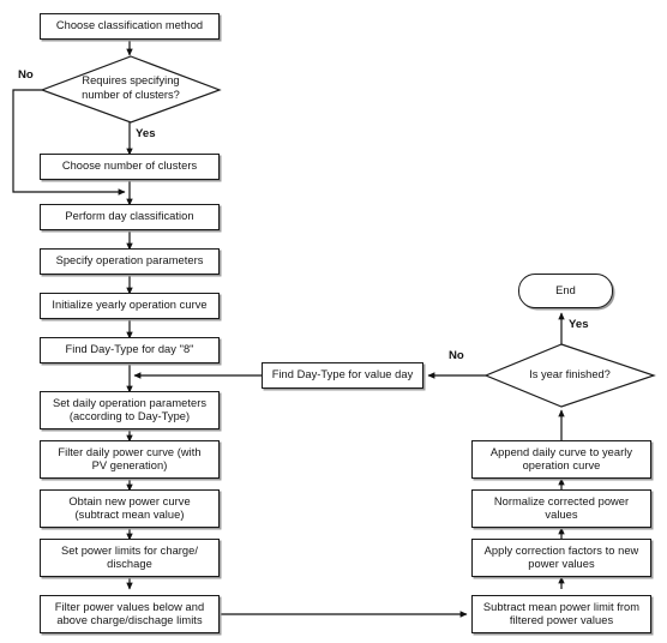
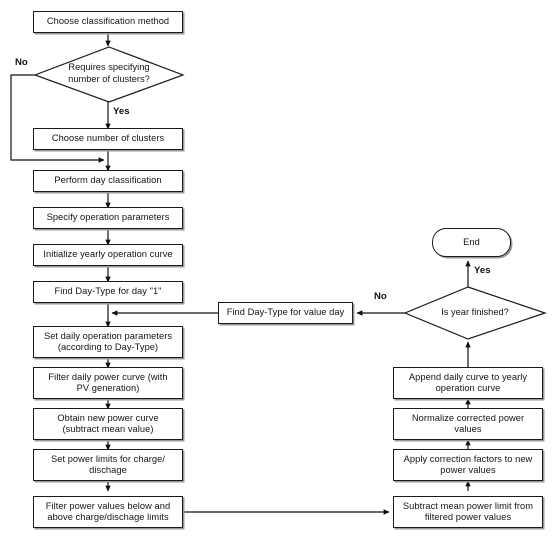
  Requires specifying
  number of clusters?
  Is year finished?
  No
  Yes
  No
  Yes
  Choose classification method
  Choose number of clusters
  Perform day classification
  Specify operation parameters
  Initialize yearly operation curve
- Find Day-Type for day "8"
+ Find Day-Type for day "1"
  Set daily operation parameters
  (according to Day-Type)
  Filter daily power curve (with
  PV generation)
  Obtain new power curve
  (subtract mean value)
  Set power limits for charge/
  dischage
  Filter power values below and
  above charge/dischage limits
  Find Day-Type for value day
  End
  Append daily curve to yearly
  operation curve
  Normalize corrected power
  values
  Apply correction factors to new
  power values
  Subtract mean power limit from
  filtered power values
